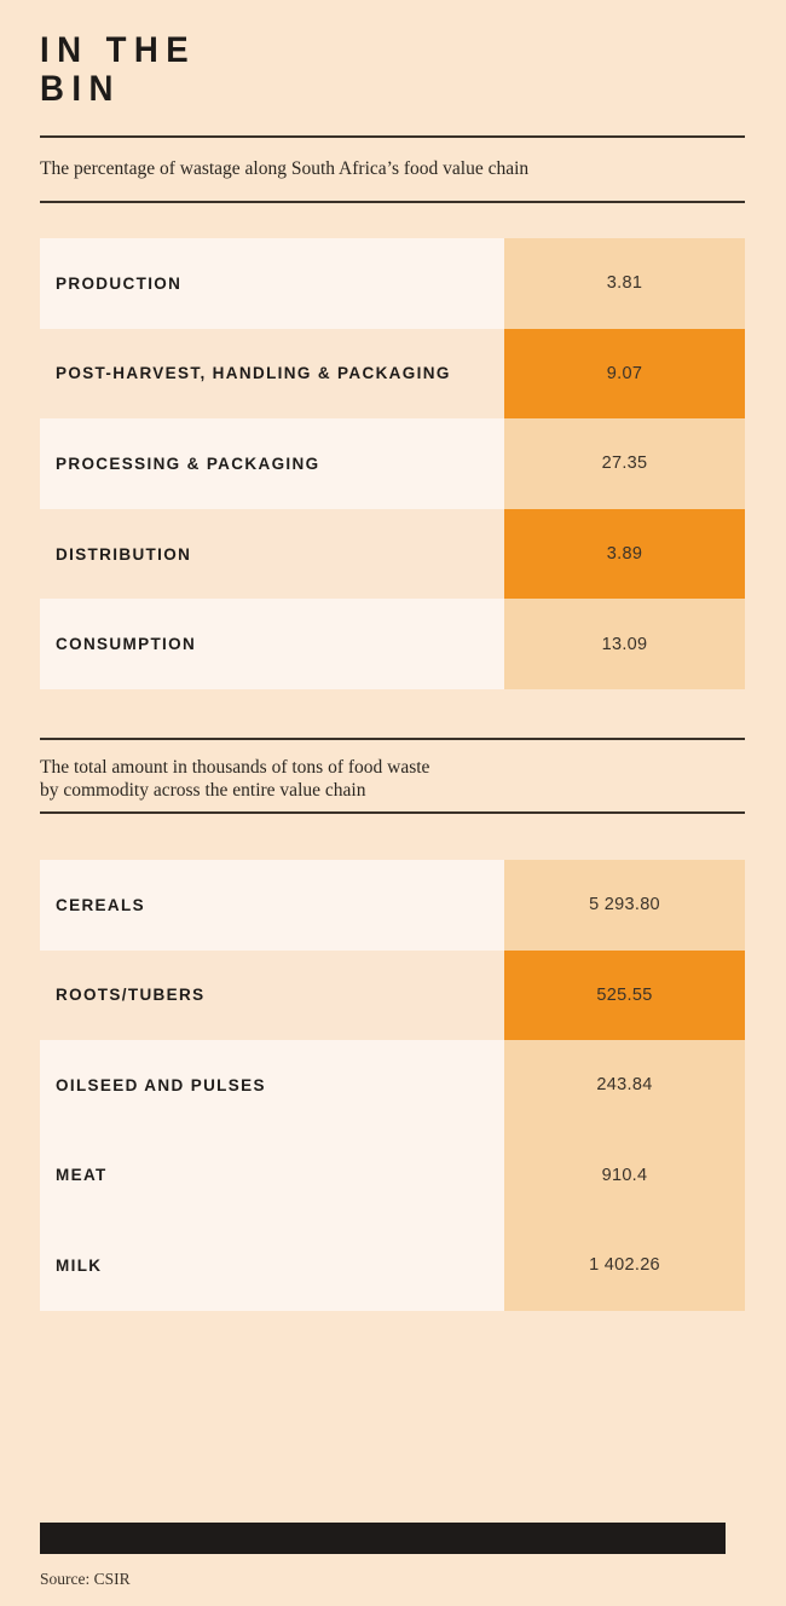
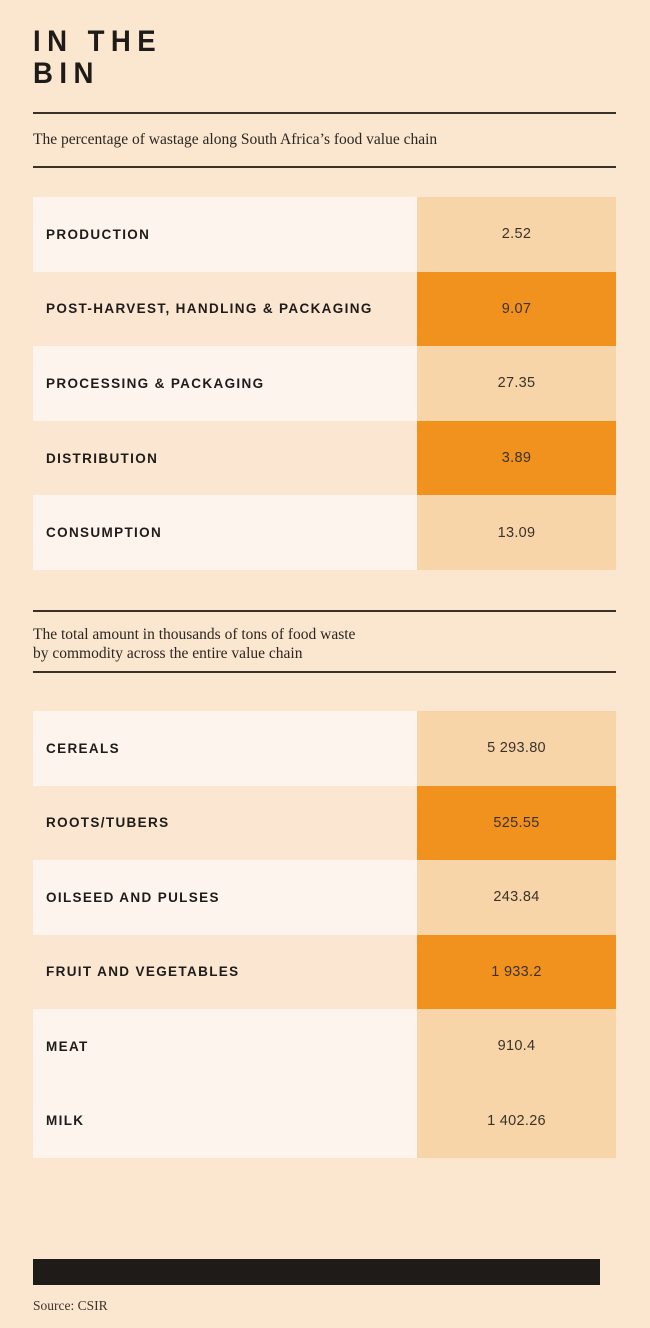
  IN THE
  BIN
  The percentage of wastage along South Africa’s food value chain
  PRODUCTION
- 3.81
+ 2.52
  POST-HARVEST, HANDLING & PACKAGING
  9.07
  PROCESSING & PACKAGING
  27.35
  DISTRIBUTION
  3.89
  CONSUMPTION
  13.09
  The total amount in thousands of tons of food waste
  by commodity across the entire value chain
  CEREALS
  5 293.80
  ROOTS/TUBERS
  525.55
  OILSEED AND PULSES
  243.84
+ FRUIT AND VEGETABLES
+ 1 933.2
  MEAT
  910.4
  MILK
  1 402.26
  Source: CSIR
